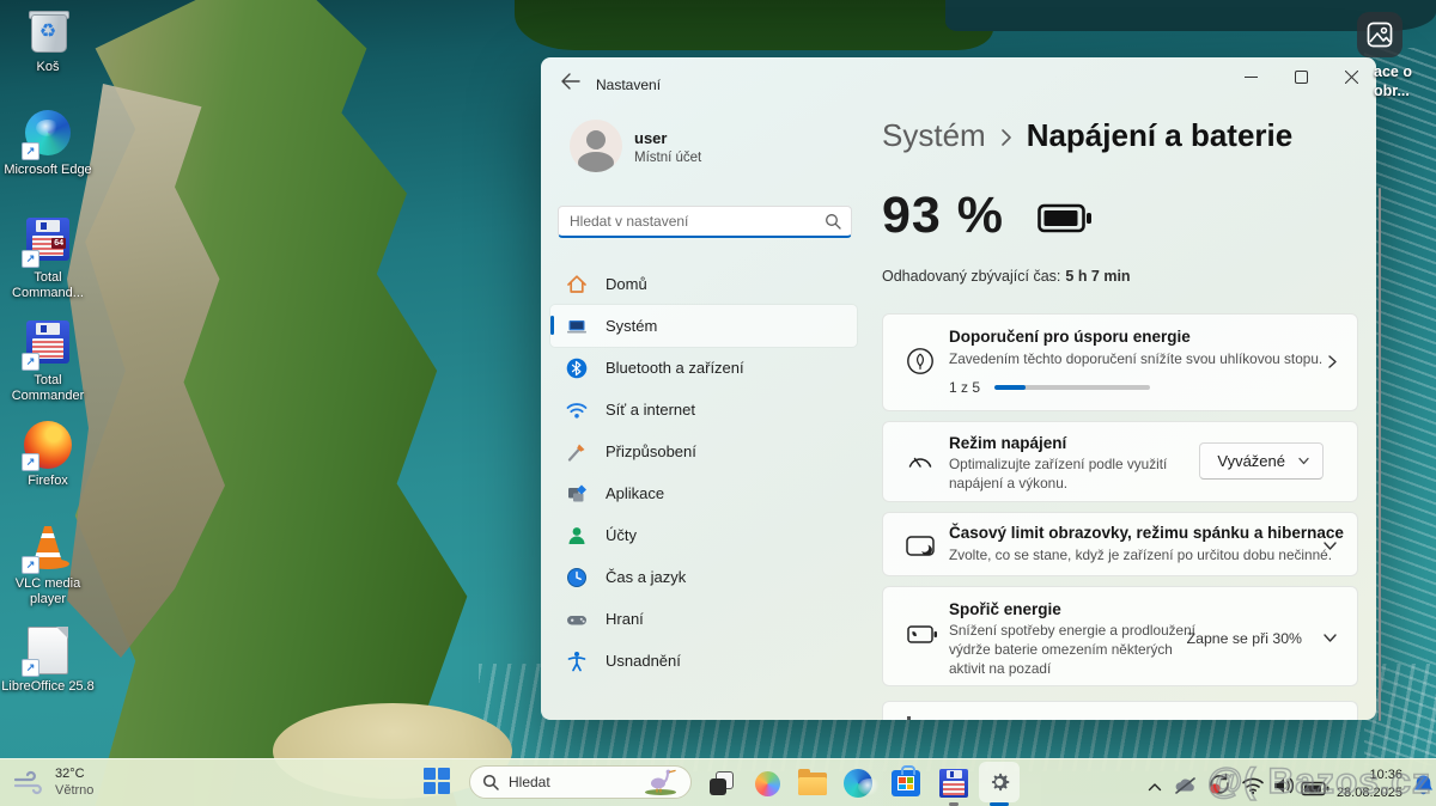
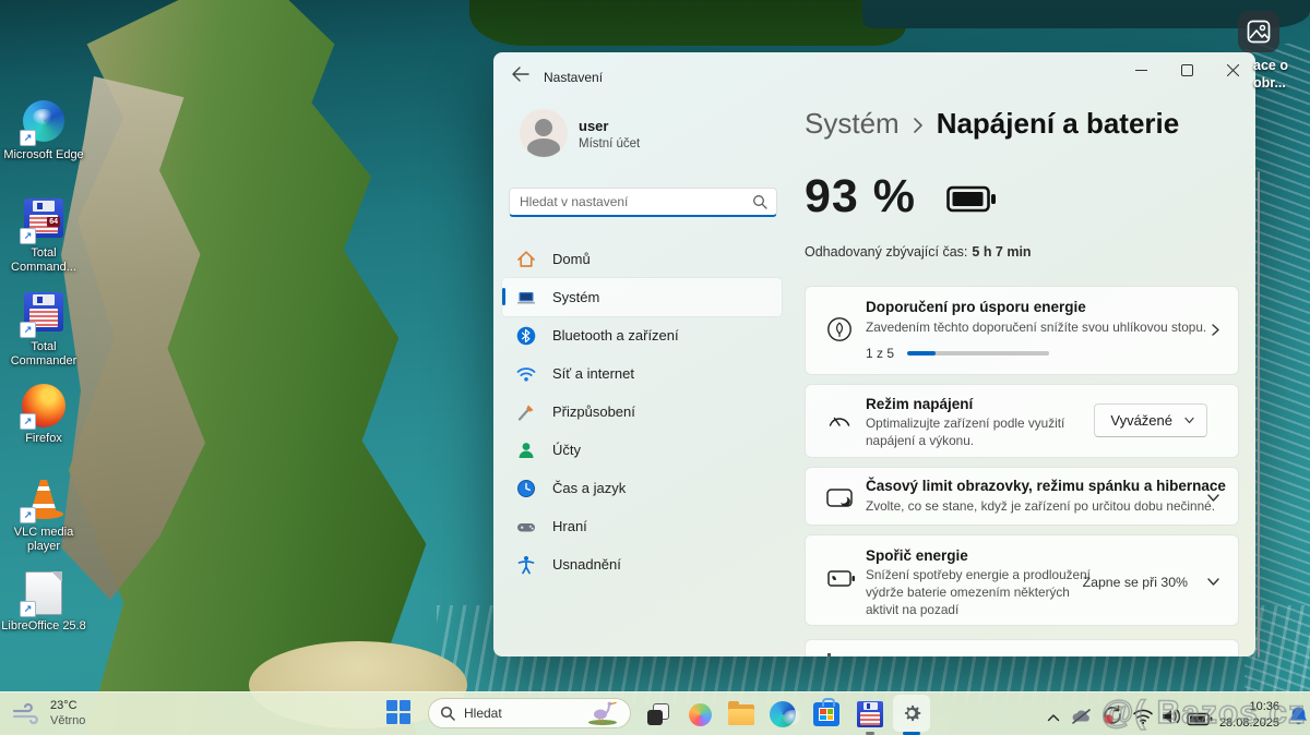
- ♻
- Koš
  ↗
  Microsoft Edge
  ↗
  Total Command...
  ↗
  Total Commander
  ↗
  Firefox
  ↗
  VLC media player
  ↗
  LibreOffice 25.8
  Nastavení
  user
  Místní účet
  Hledat v nastavení
  Domů
  Systém
  Bluetooth a zařízení
  Síť a internet
  Přizpůsobení
- Aplikace
  Účty
  Čas a jazyk
  Hraní
  Usnadnění
  Systém
  Napájení a baterie
  93 %
  Odhadovaný zbývající čas: 5 h 7 min
  Doporučení pro úsporu energie
  Zavedením těchto doporučení snížíte svou uhlíkovou stopu.
  1 z 5
  Režim napájení
  Optimalizujte zařízení podle využití napájení a výkonu.
  Vyvážené
  Časový limit obrazovky, režimu spánku a hibernace
  Zvolte, co se stane, když je zařízení po určitou dobu nečinné.
  Spořič energie
  Snížení spotřeby energie a prodloužení výdrže baterie omezením některých aktivit na pozadí
  Zapne se při 30%
- 32°C
+ 23°C
  Větrno
  Hledat
  10:36
  28.08.2025
  ace o
  obr...
  @( Bazos.cz
